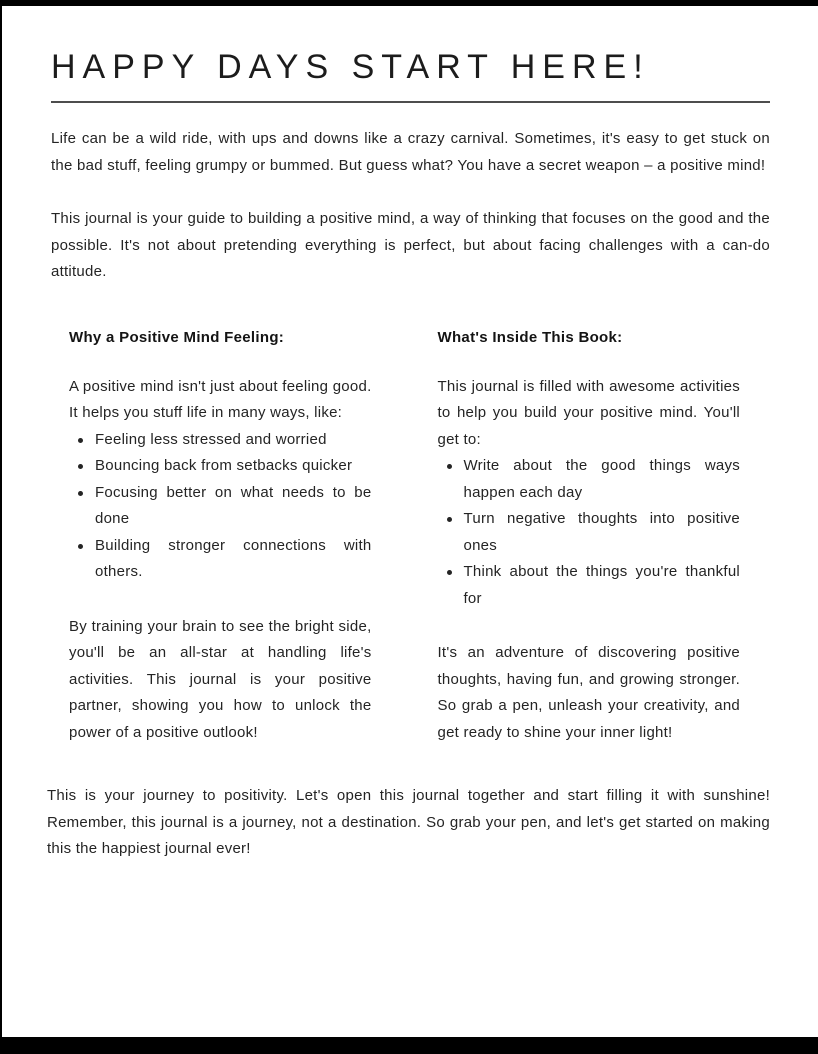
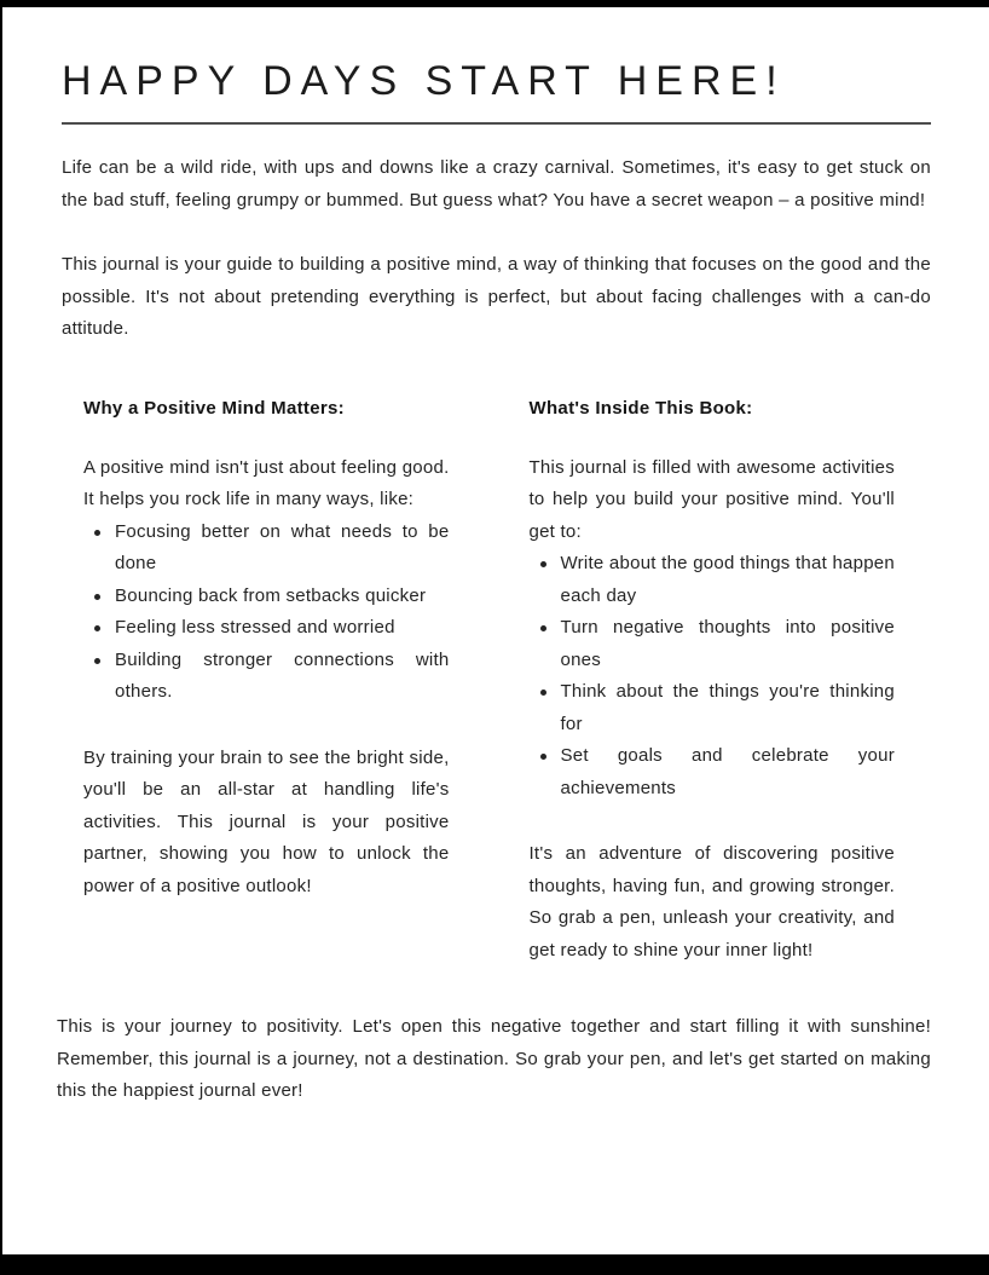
  HAPPY DAYS START HERE!
  Life can be a wild ride, with ups and downs like a crazy carnival. Sometimes, it's easy to get stuck on the bad stuff, feeling grumpy or bummed. But guess what? You have a secret weapon – a positive mind!
  This journal is your guide to building a positive mind, a way of thinking that focuses on the good and the possible. It's not about pretending everything is perfect, but about facing challenges with a can-do attitude.
- Why a Positive Mind Feeling:
+ Why a Positive Mind Matters:
- A positive mind isn't just about feeling good. It helps you stuff life in many ways, like:
+ A positive mind isn't just about feeling good. It helps you rock life in many ways, like:
- Feeling less stressed and worried
+ Focusing better on what needs to be done
  Bouncing back from setbacks quicker
- Focusing better on what needs to be done
+ Feeling less stressed and worried
  Building stronger connections with others.
  By training your brain to see the bright side, you'll be an all-star at handling life's activities. This journal is your positive partner, showing you how to unlock the power of a positive outlook!
  What's Inside This Book:
  This journal is filled with awesome activities to help you build your positive mind. You'll get to:
- Write about the good things ways happen each day
+ Write about the good things that happen each day
  Turn negative thoughts into positive ones
- Think about the things you're thankful for
+ Think about the things you're thinking for
+ Set goals and celebrate your achievements
  It's an adventure of discovering positive thoughts, having fun, and growing stronger. So grab a pen, unleash your creativity, and get ready to shine your inner light!
- This is your journey to positivity. Let's open this journal together and start filling it with sunshine! Remember, this journal is a journey, not a destination. So grab your pen, and let's get started on making this the happiest journal ever!
+ This is your journey to positivity. Let's open this negative together and start filling it with sunshine! Remember, this journal is a journey, not a destination. So grab your pen, and let's get started on making this the happiest journal ever!
